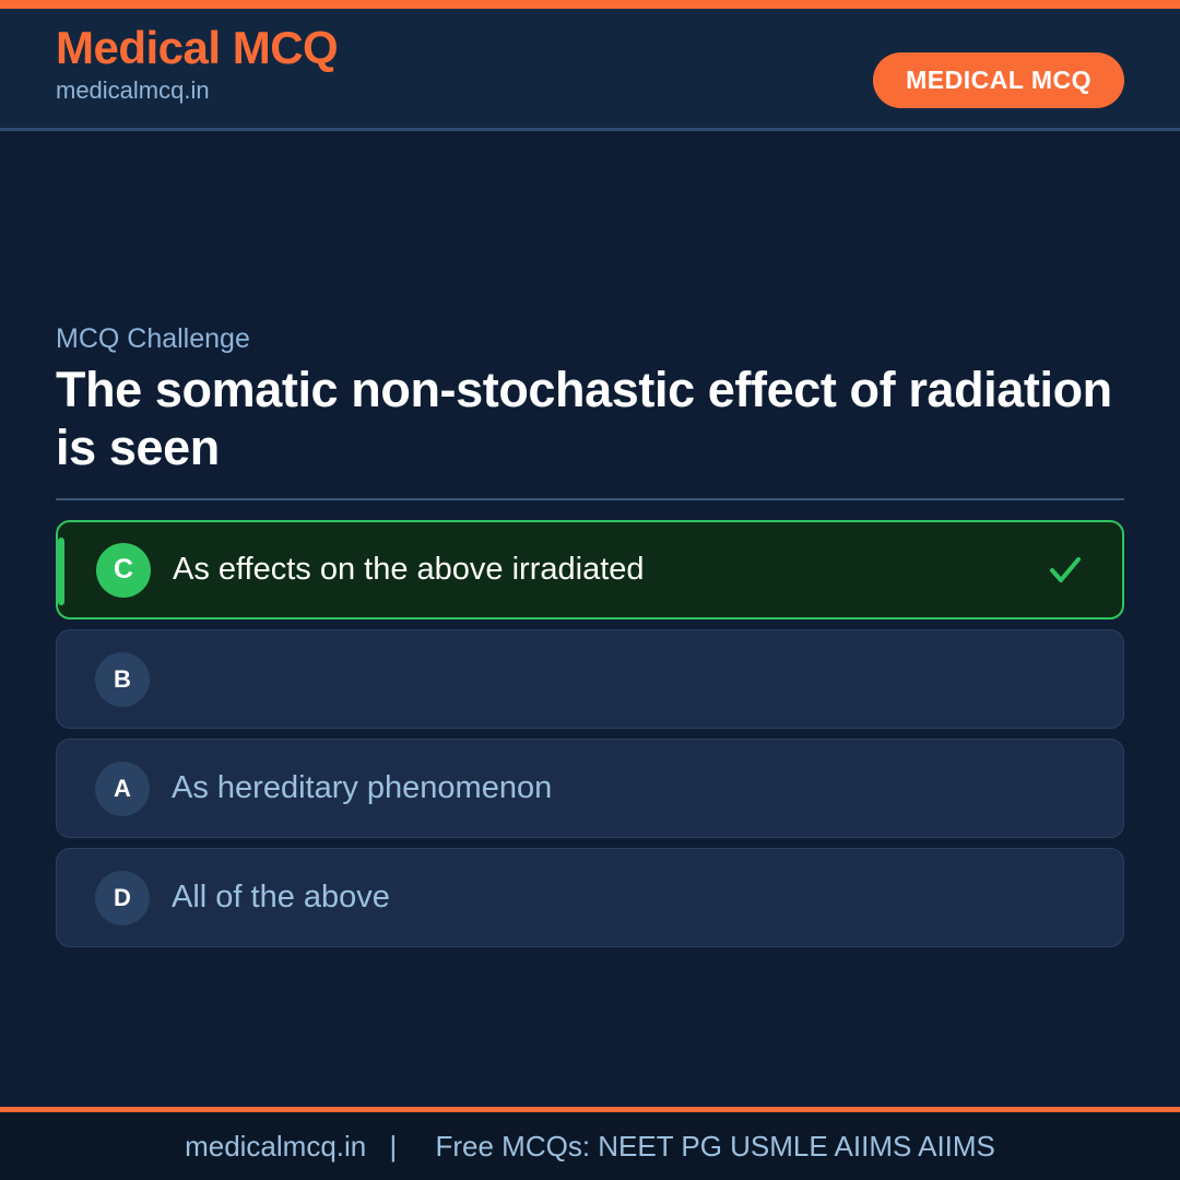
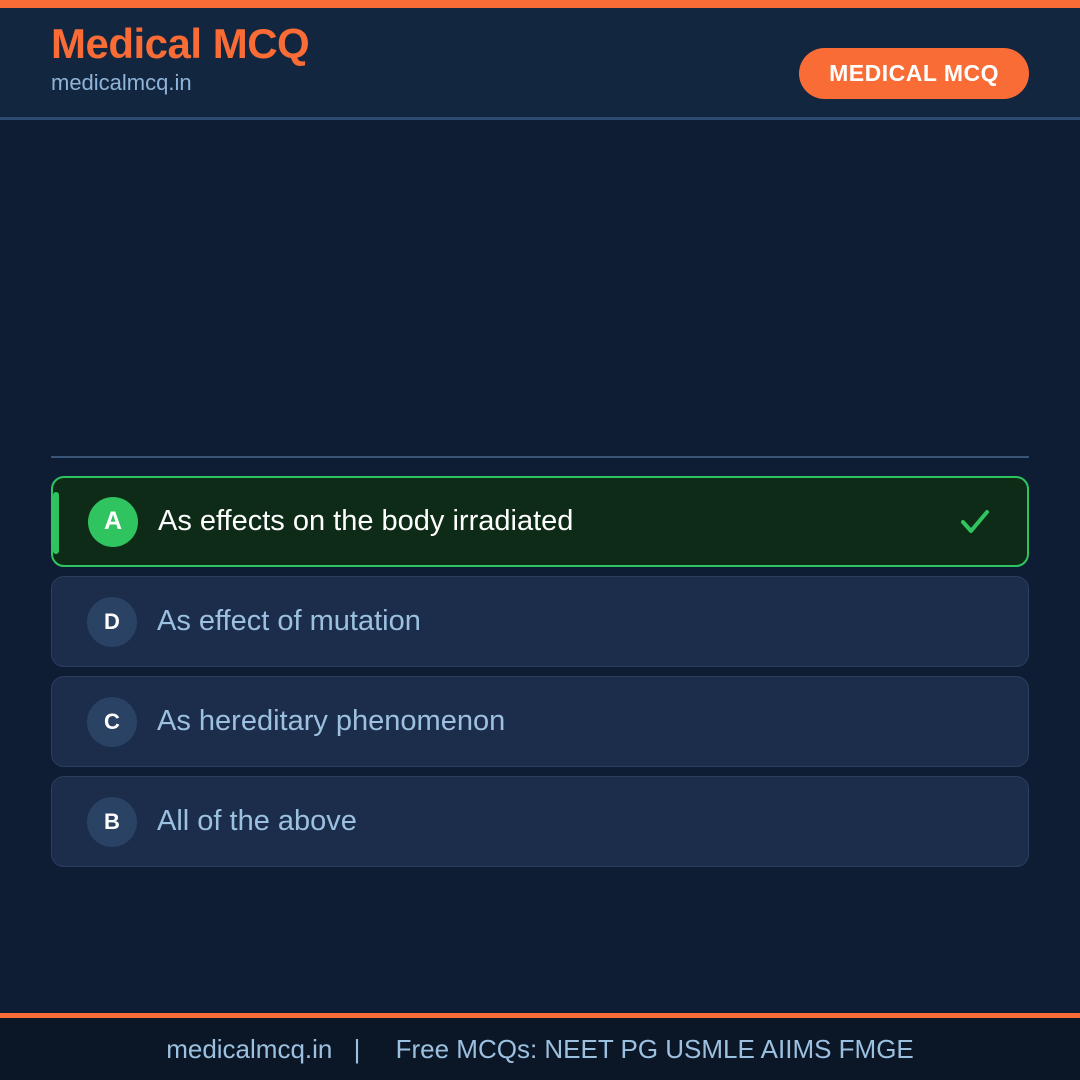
  Medical MCQ
  medicalmcq.in
  MEDICAL MCQ
- MCQ Challenge
- The somatic non-stochastic effect of radiation is seen
- C
+ A
- As effects on the above irradiated
+ As effects on the body irradiated
- B
+ D
+ As effect of mutation
- A
+ C
  As hereditary phenomenon
- D
+ B
  All of the above
- medicalmcq.in | Free MCQs: NEET PG USMLE AIIMS AIIMS
+ medicalmcq.in | Free MCQs: NEET PG USMLE AIIMS FMGE
